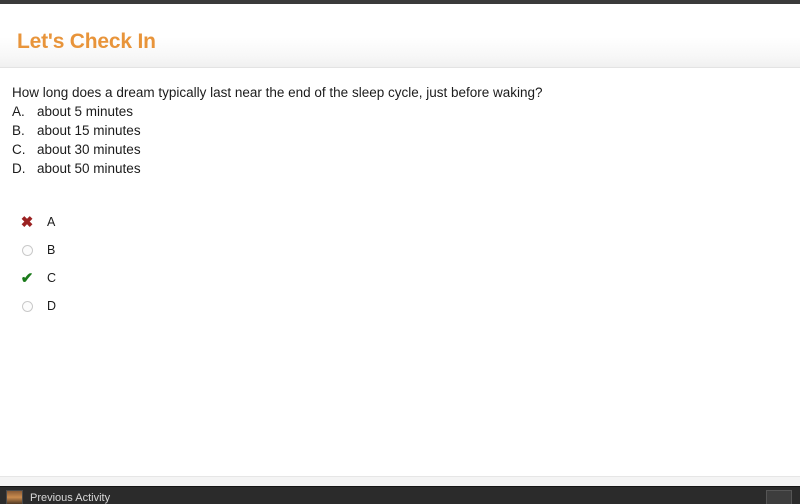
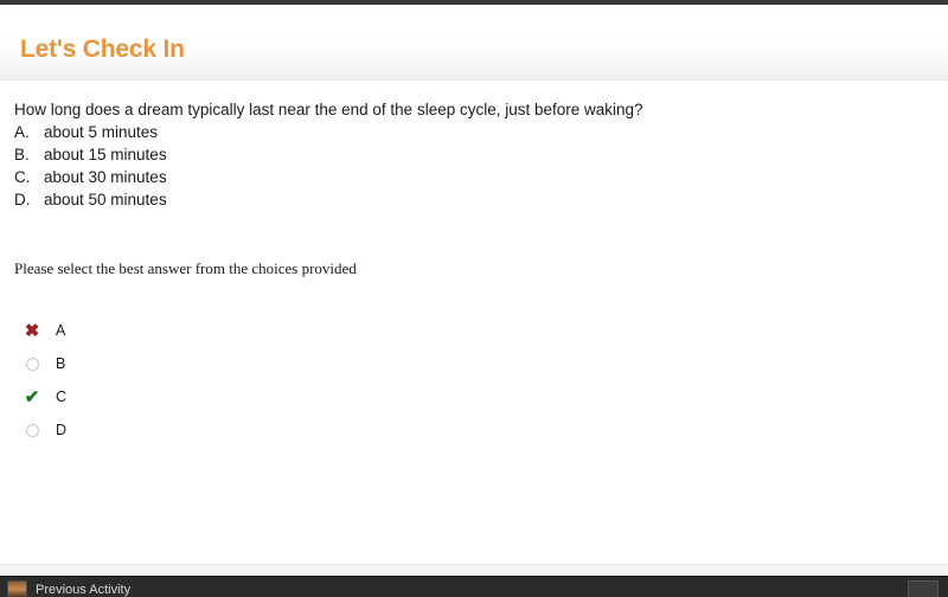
  Let's Check In
  How long does a dream typically last near the end of the sleep cycle, just before waking?
  A. about 5 minutes
  B. about 15 minutes
  C. about 30 minutes
  D. about 50 minutes
+ Please select the best answer from the choices provided
  ✖
  A
  B
  ✔
  C
  D
  Previous Activity
